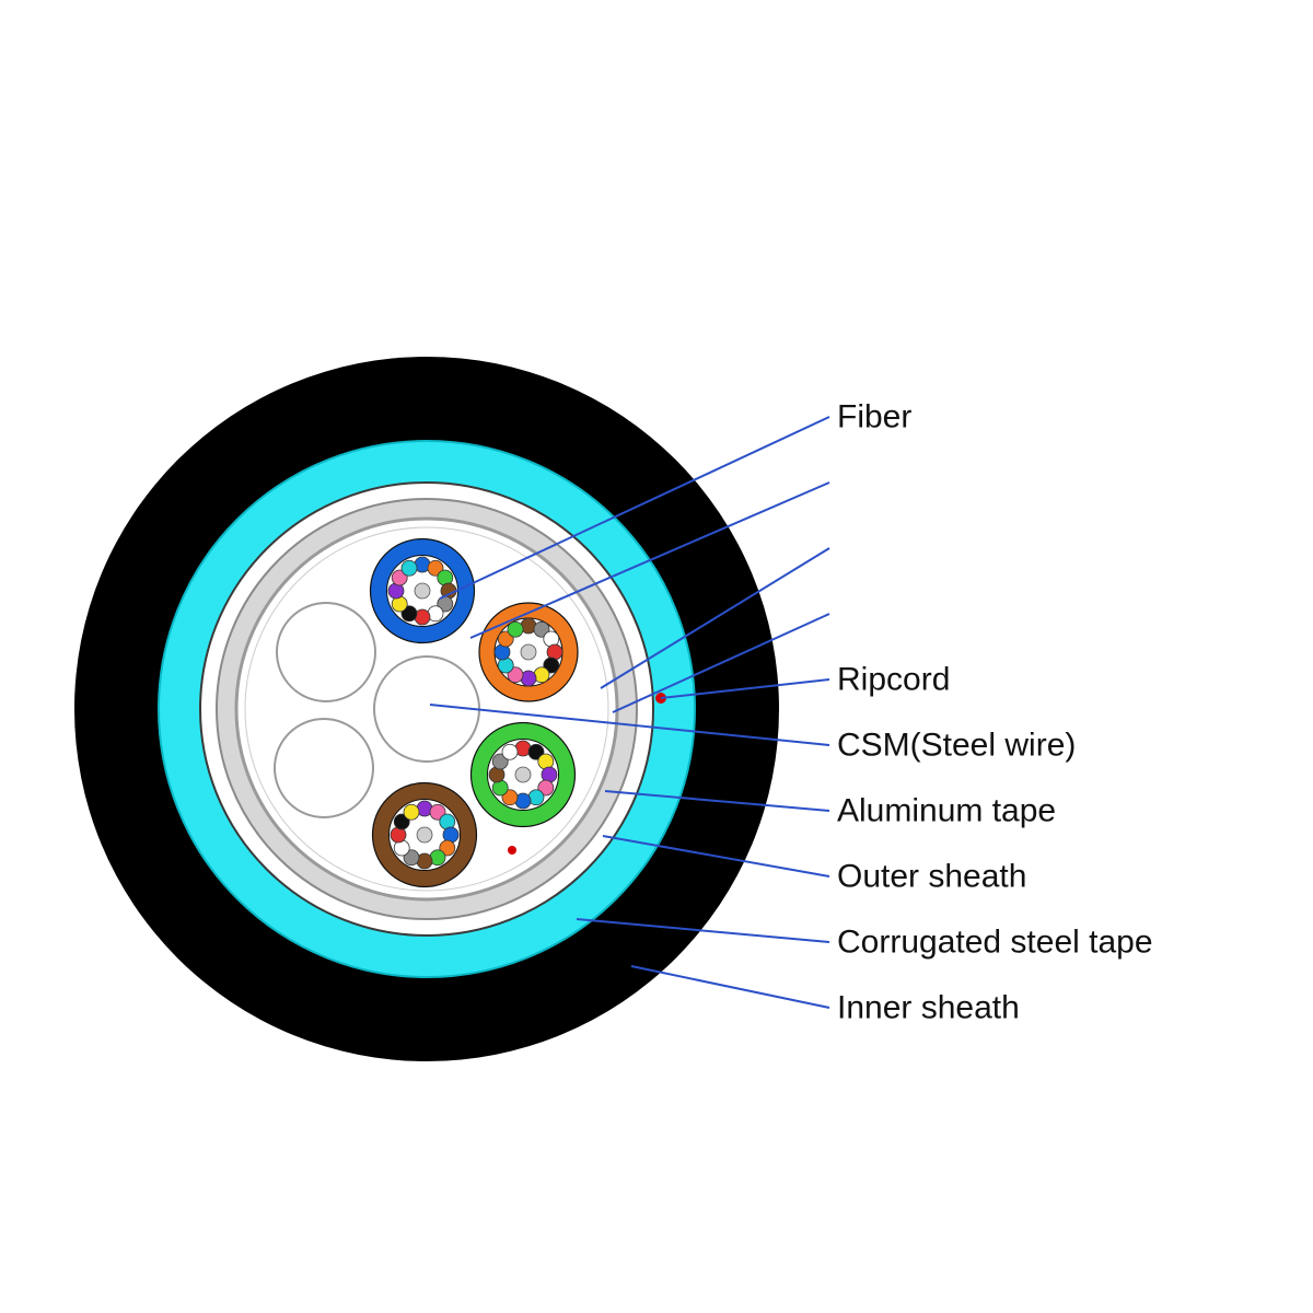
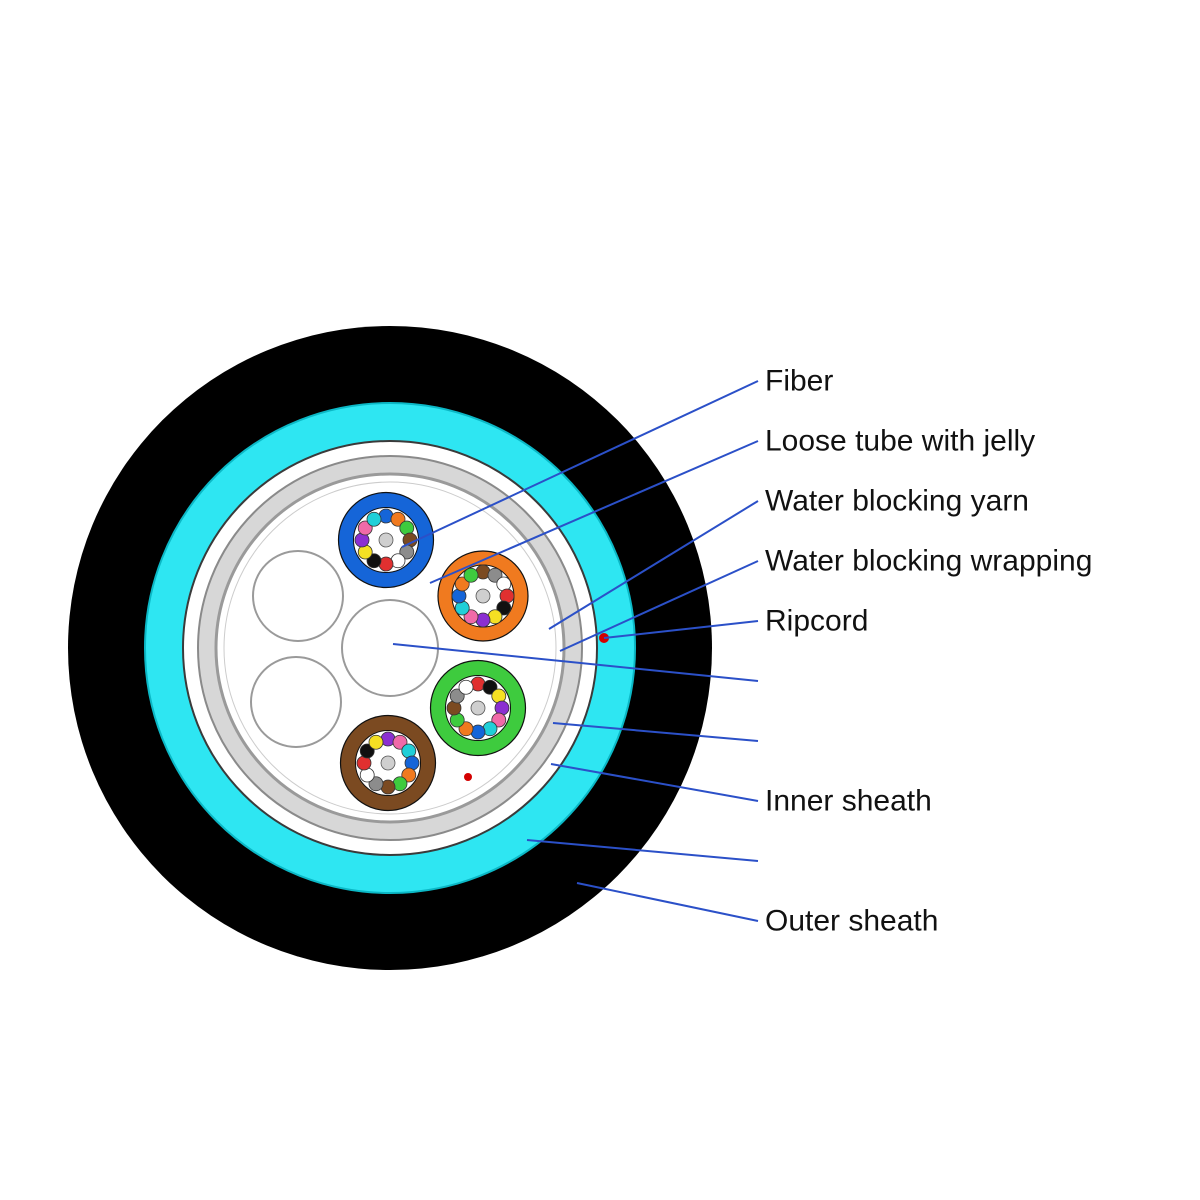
  Fiber
+ Loose tube with jelly
+ Water blocking yarn
+ Water blocking wrapping
  Ripcord
- CSM(Steel wire)
- Aluminum tape
- Outer sheath
+ Inner sheath
- Corrugated steel tape
- Inner sheath
+ Outer sheath
